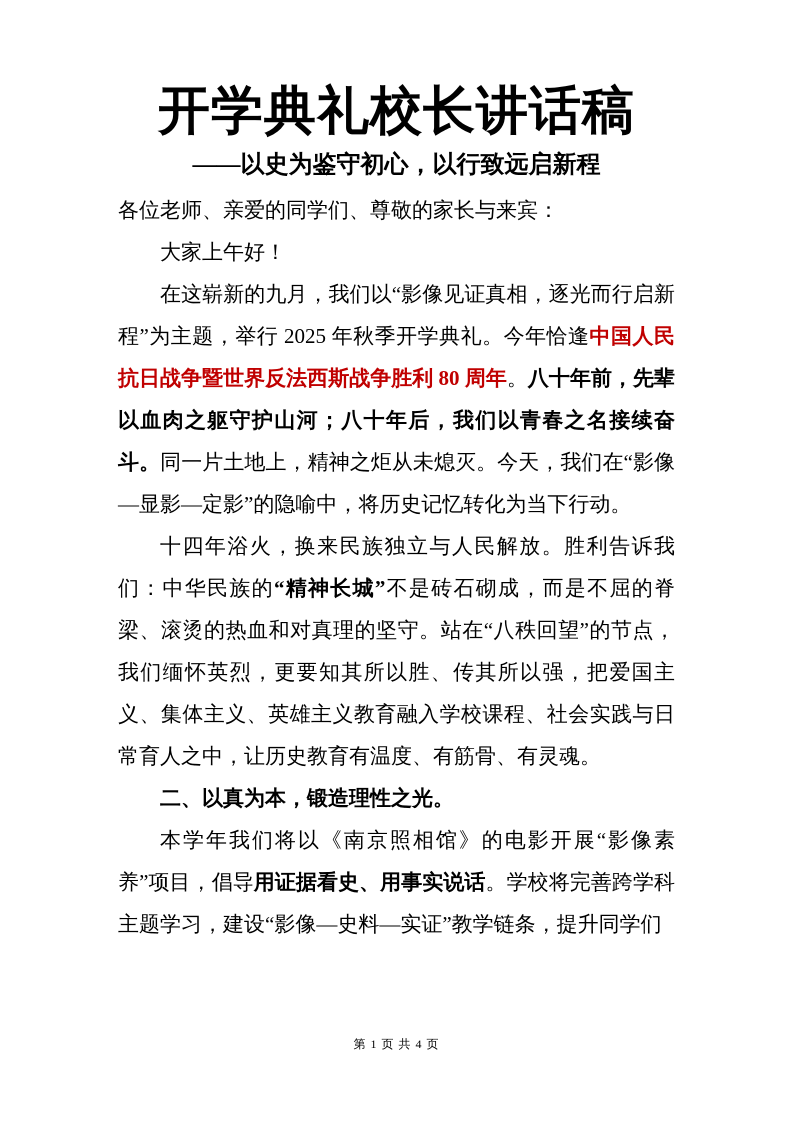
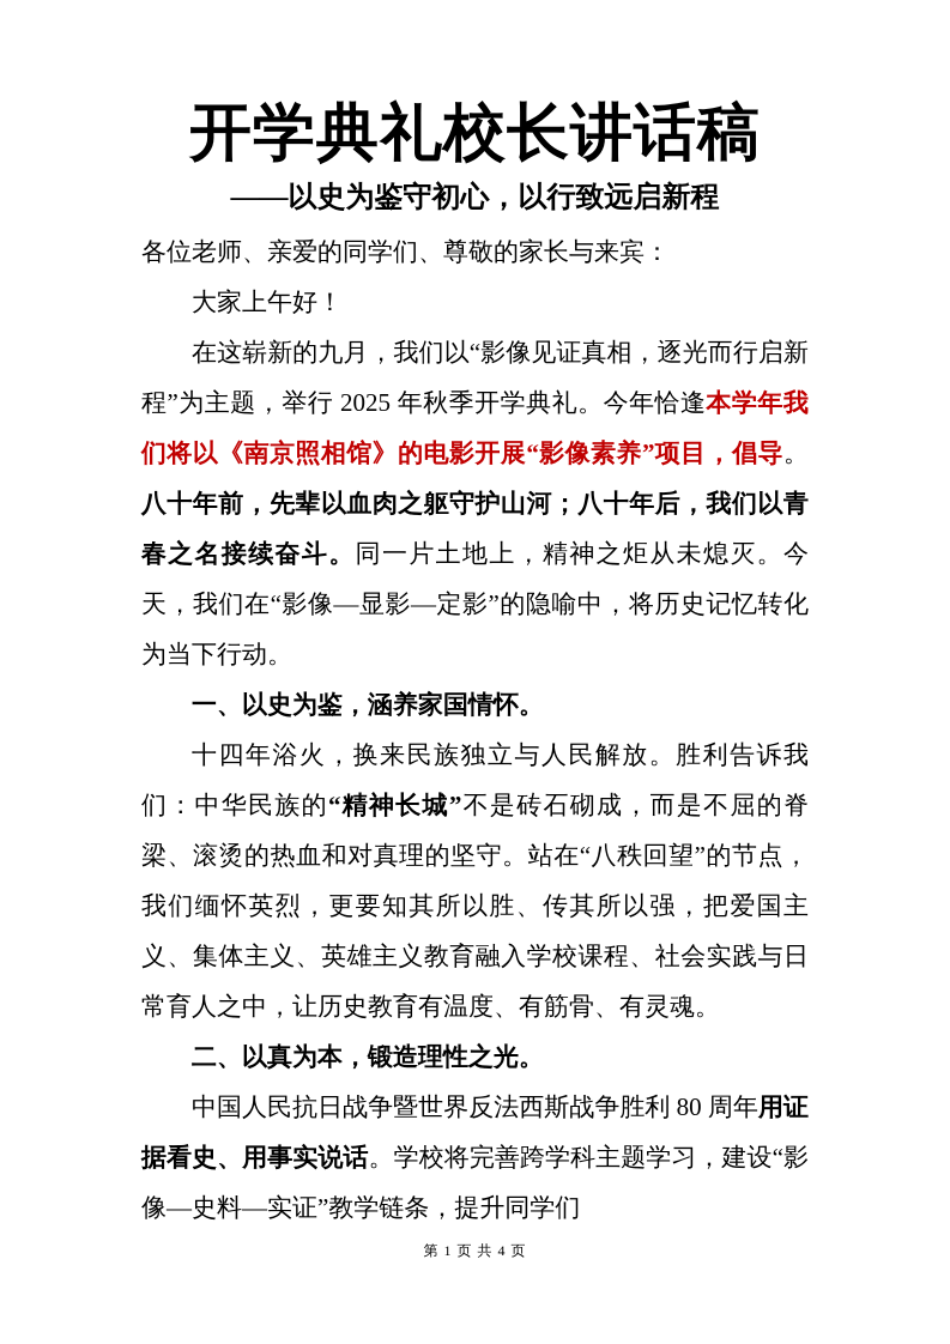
  开学典礼校长讲话稿
  ——以史为鉴守初心，以行致远启新程
  各位老师、亲爱的同学们、尊敬的家长与来宾：
  大家上午好！
- 在这崭新的九月，我们以“影像见证真相，逐光而行启新程”为主题，举行 2025 年秋季开学典礼。今年恰逢中国人民抗日战争暨世界反法西斯战争胜利 80 周年。八十年前，先辈以血肉之躯守护山河；八十年后，我们以青春之名接续奋斗。同一片土地上，精神之炬从未熄灭。今天，我们在“影像—显影—定影”的隐喻中，将历史记忆转化为当下行动。
+ 在这崭新的九月，我们以“影像见证真相，逐光而行启新程”为主题，举行 2025 年秋季开学典礼。今年恰逢本学年我们将以《南京照相馆》的电影开展“影像素养”项目，倡导。八十年前，先辈以血肉之躯守护山河；八十年后，我们以青春之名接续奋斗。同一片土地上，精神之炬从未熄灭。今天，我们在“影像—显影—定影”的隐喻中，将历史记忆转化为当下行动。
+ 一、以史为鉴，涵养家国情怀。
  十四年浴火，换来民族独立与人民解放。胜利告诉我们：中华民族的“精神长城”不是砖石砌成，而是不屈的脊梁、滚烫的热血和对真理的坚守。站在“八秩回望”的节点，我们缅怀英烈，更要知其所以胜、传其所以强，把爱国主义、集体主义、英雄主义教育融入学校课程、社会实践与日常育人之中，让历史教育有温度、有筋骨、有灵魂。
  二、以真为本，锻造理性之光。
- 本学年我们将以《南京照相馆》的电影开展“影像素养”项目，倡导用证据看史、用事实说话。学校将完善跨学科主题学习，建设“影像—史料—实证”教学链条，提升同学们
+ 中国人民抗日战争暨世界反法西斯战争胜利 80 周年用证据看史、用事实说话。学校将完善跨学科主题学习，建设“影像—史料—实证”教学链条，提升同学们
  第 1 页 共 4 页
